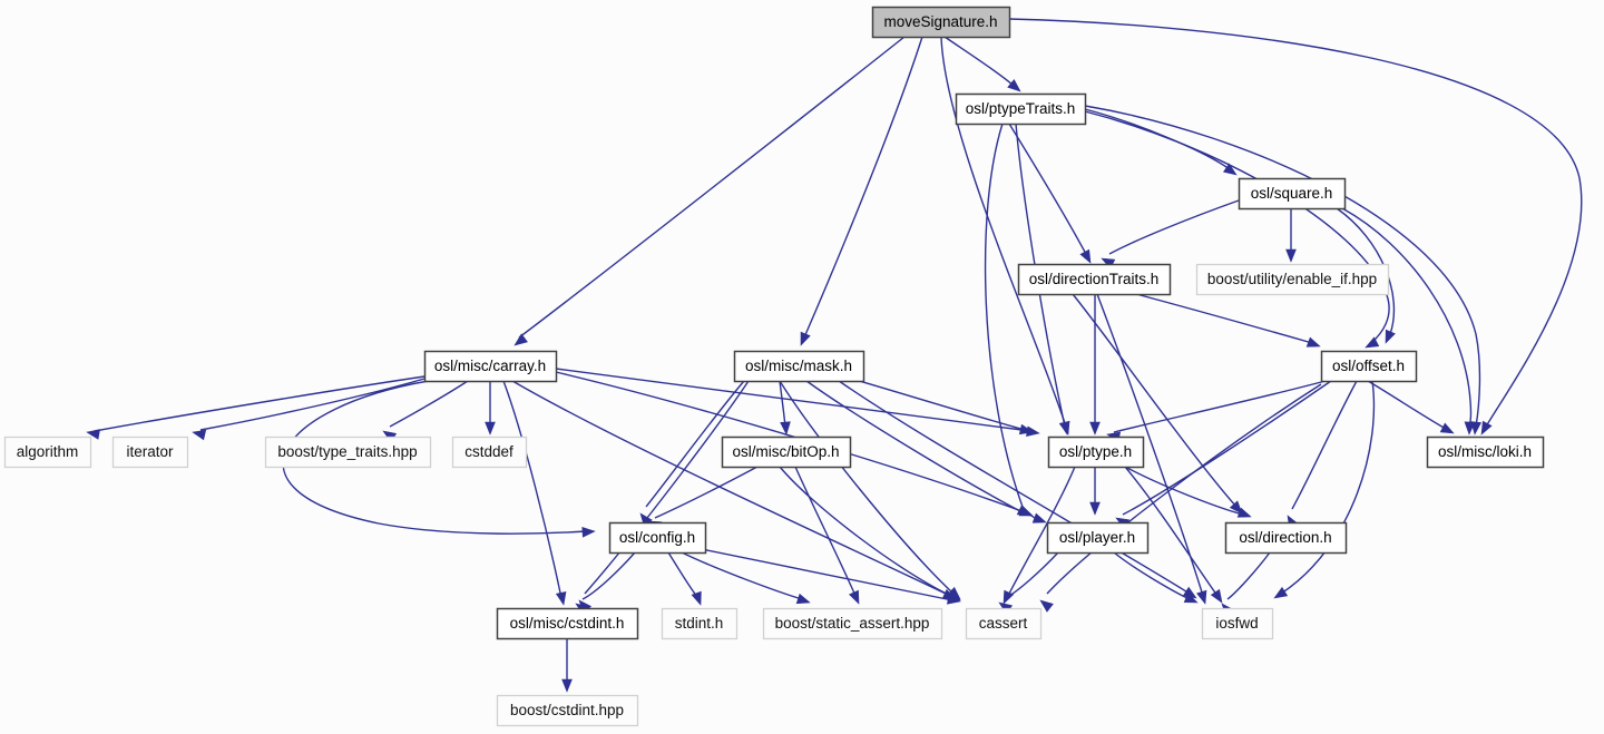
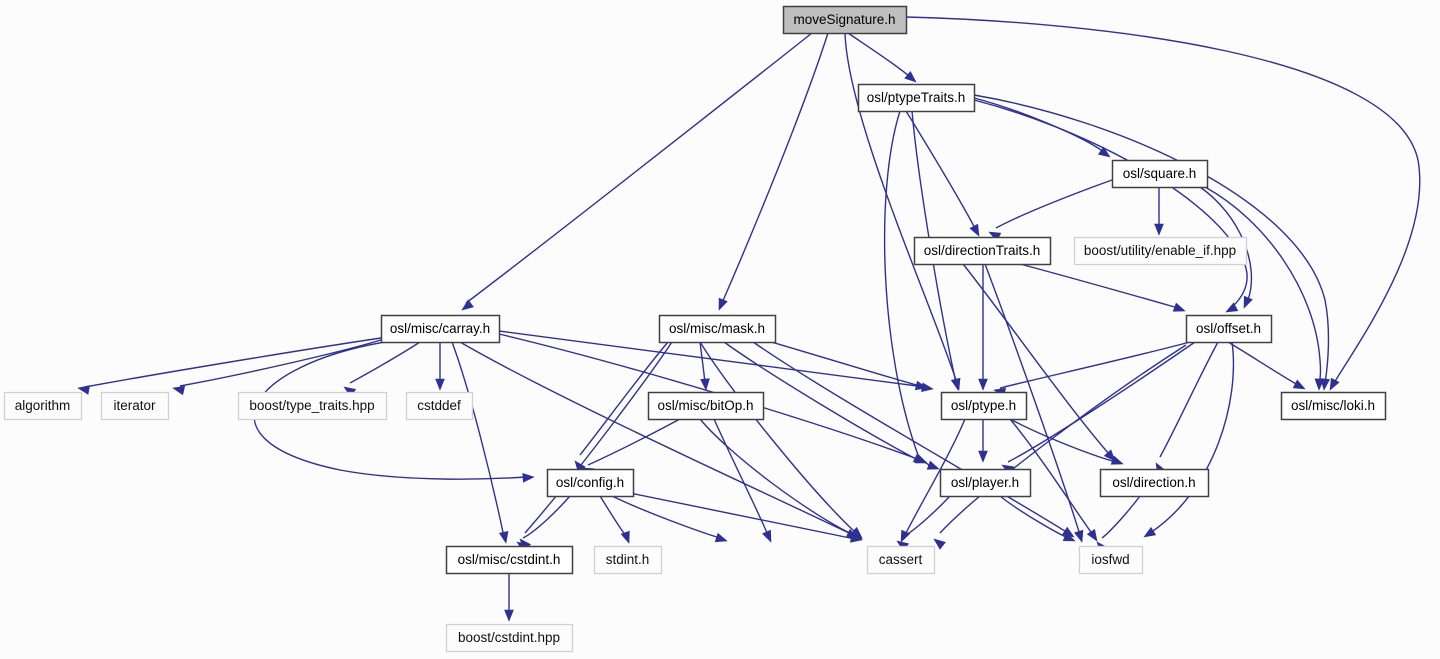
  moveSignature.h
  osl/ptypeTraits.h
  osl/square.h
  osl/directionTraits.h
  boost/utility/enable_if.hpp
  osl/misc/carray.h
  osl/misc/mask.h
  osl/offset.h
  algorithm
  iterator
  boost/type_traits.hpp
  cstddef
  osl/misc/bitOp.h
  osl/ptype.h
  osl/misc/loki.h
  osl/config.h
  osl/player.h
  osl/direction.h
  osl/misc/cstdint.h
  stdint.h
- boost/static_assert.hpp
  cassert
  iosfwd
  boost/cstdint.hpp
